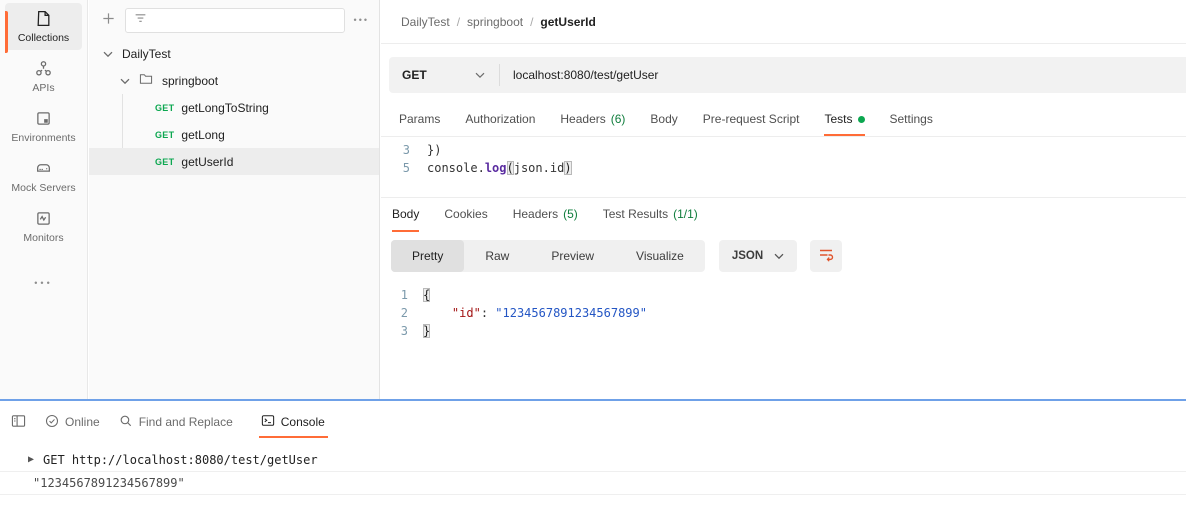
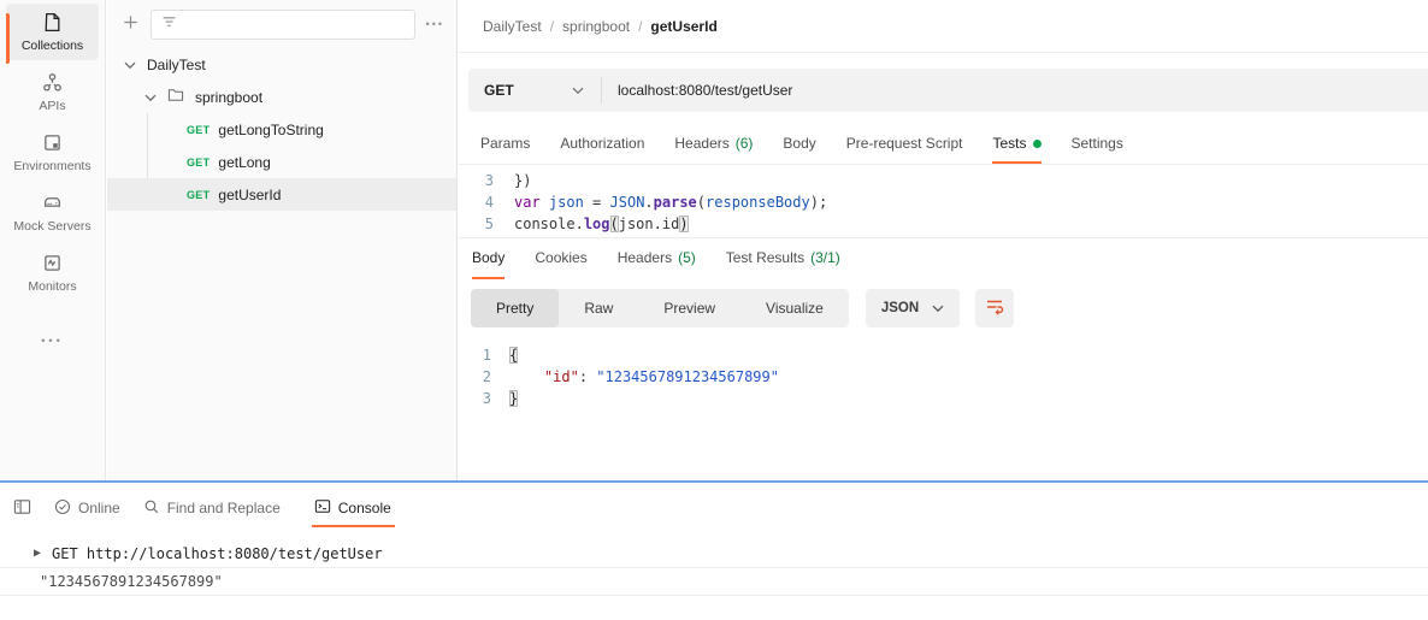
  Collections
  APIs
  Environments
  Mock Servers
  Monitors
  •••
  •••
  DailyTest
  springboot
  GET
  getLongToString
  GET
  getLong
  GET
  getUserId
  DailyTest
  /
  springboot
  /
  getUserId
  GET
  localhost:8080/test/getUser
  Params
  Authorization
  Headers
  (6)
  Body
  Pre-request Script
  Tests
  Settings
  3
  })
+ 4
+ var json = JSON.parse(responseBody);
  5
  console.log(json.id)
  Body
  Cookies
  Headers
  (5)
  Test Results
- (1/1)
+ (3/1)
  Pretty
  Raw
  Preview
  Visualize
  JSON
  1
  {
  2
  "id": "1234567891234567899"
  3
  }
  Online
  Find and Replace
  Console
  ▶
  GET http://localhost:8080/test/getUser
  "1234567891234567899"
